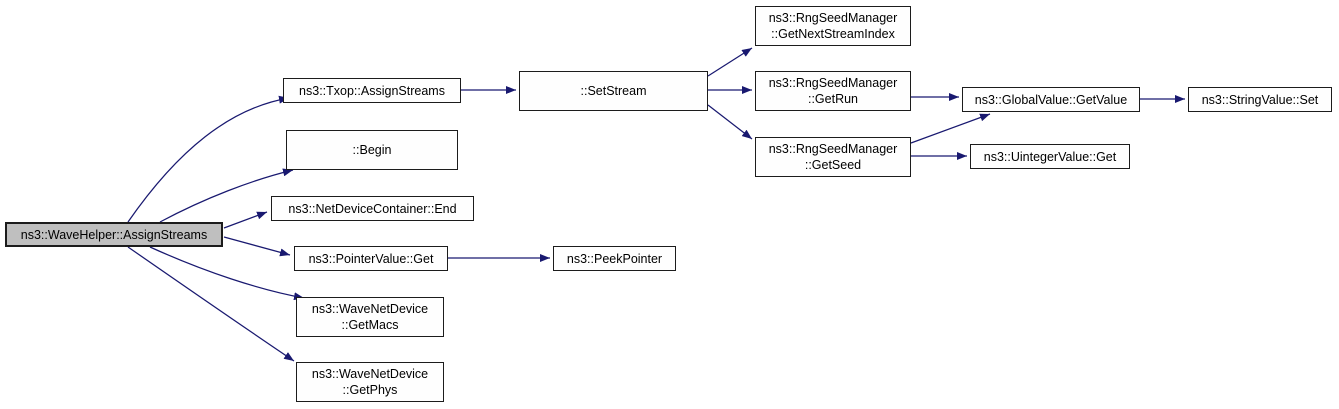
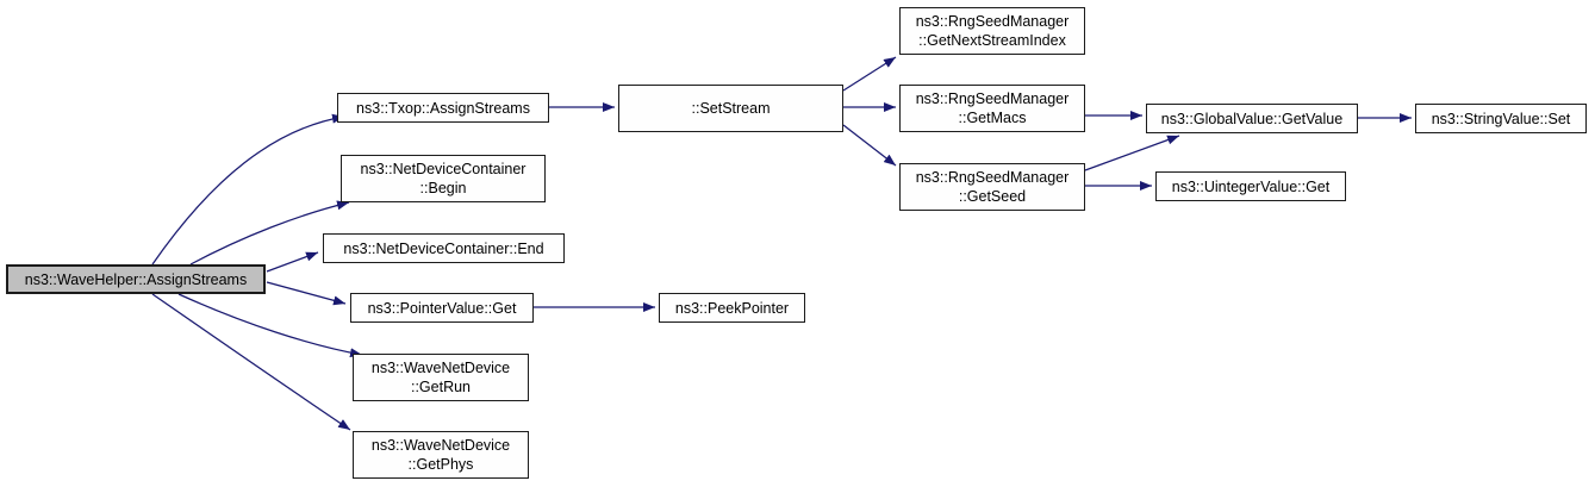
  ns3::WaveHelper::AssignStreams
  ns3::Txop::AssignStreams
+ ns3::NetDeviceContainer
  ::Begin
  ns3::NetDeviceContainer::End
  ns3::PointerValue::Get
  ns3::WaveNetDevice
- ::GetMacs
+ ::GetRun
  ns3::WaveNetDevice
  ::GetPhys
  ::SetStream
  ns3::PeekPointer
  ns3::RngSeedManager
  ::GetNextStreamIndex
  ns3::RngSeedManager
- ::GetRun
+ ::GetMacs
  ns3::RngSeedManager
  ::GetSeed
  ns3::GlobalValue::GetValue
  ns3::UintegerValue::Get
  ns3::StringValue::Set
